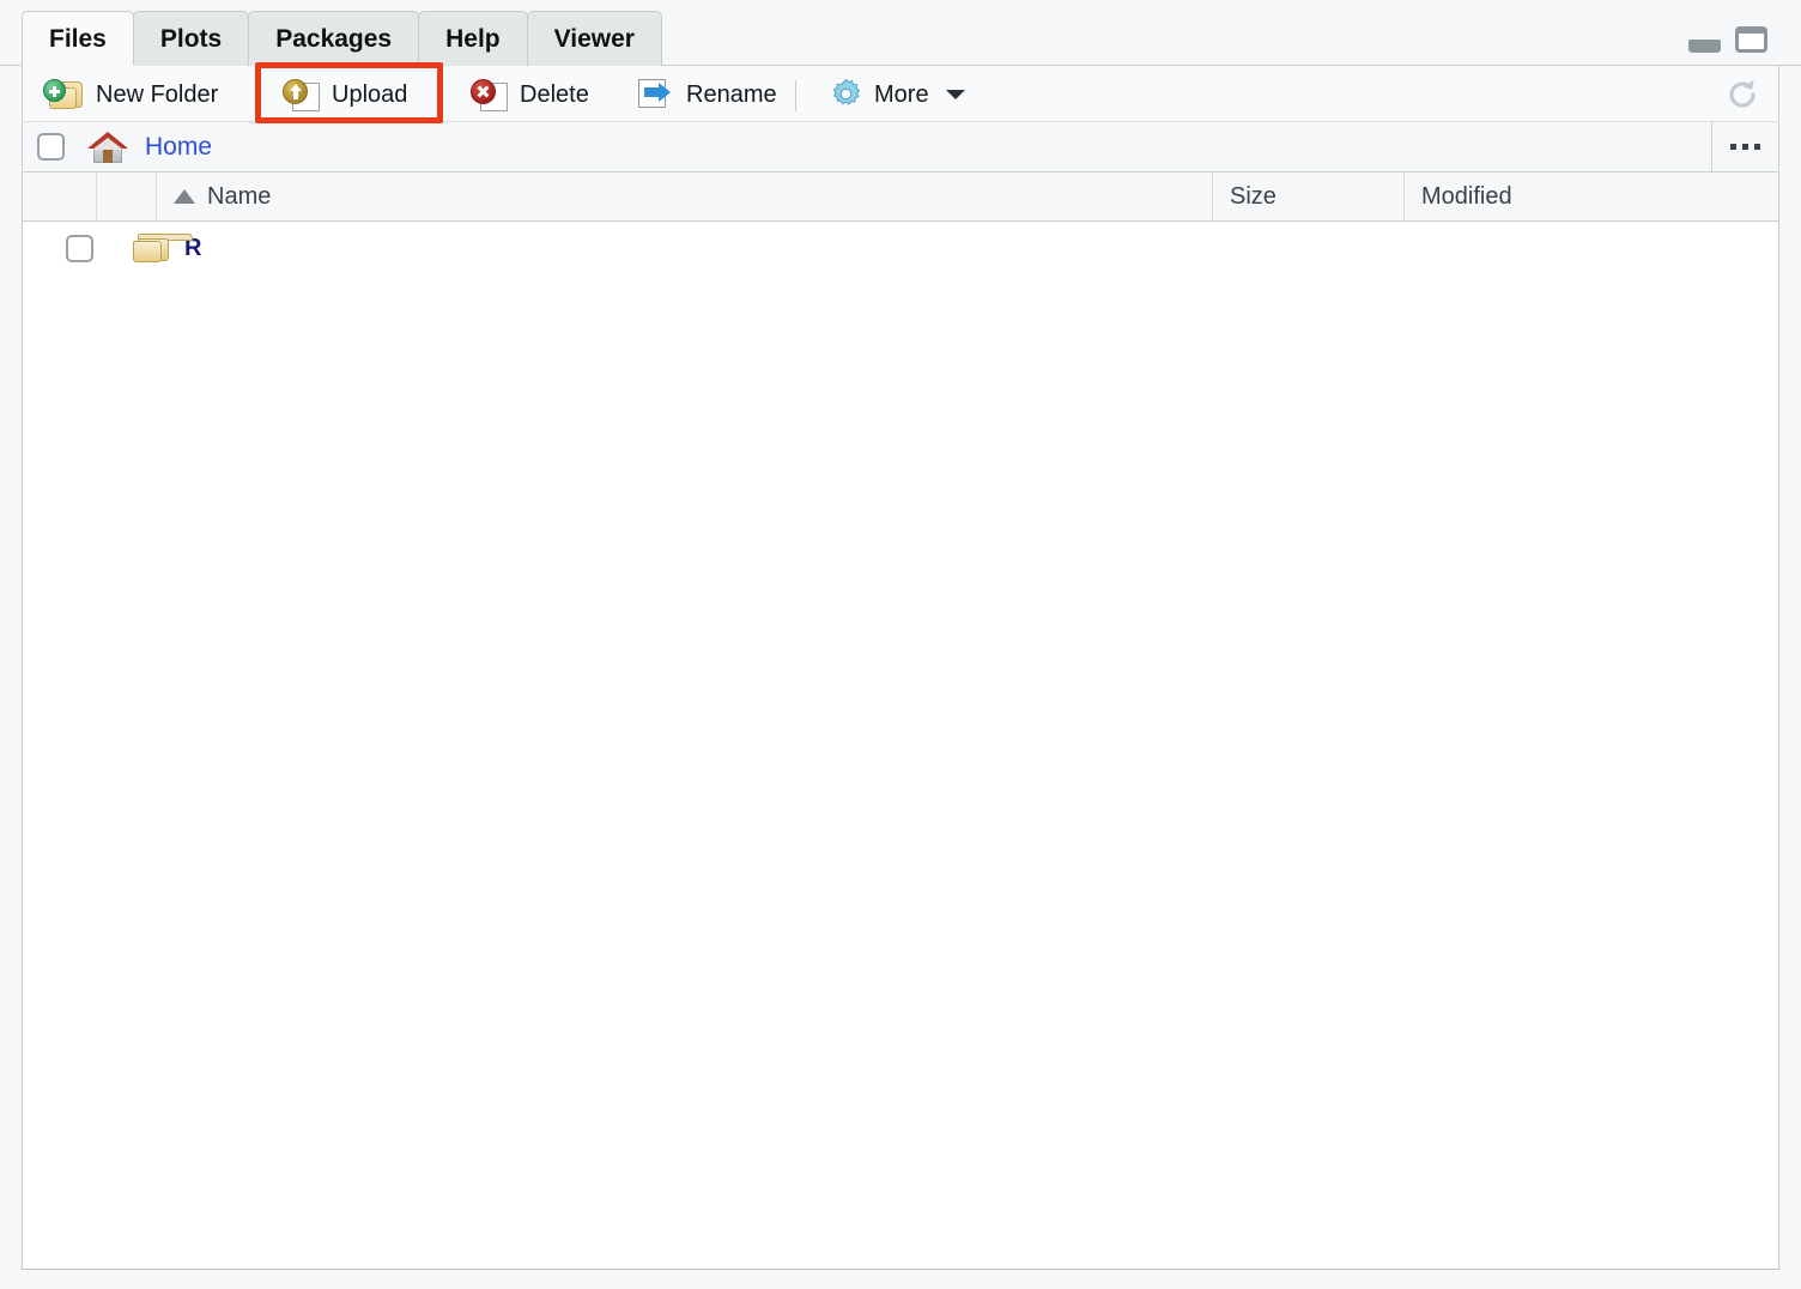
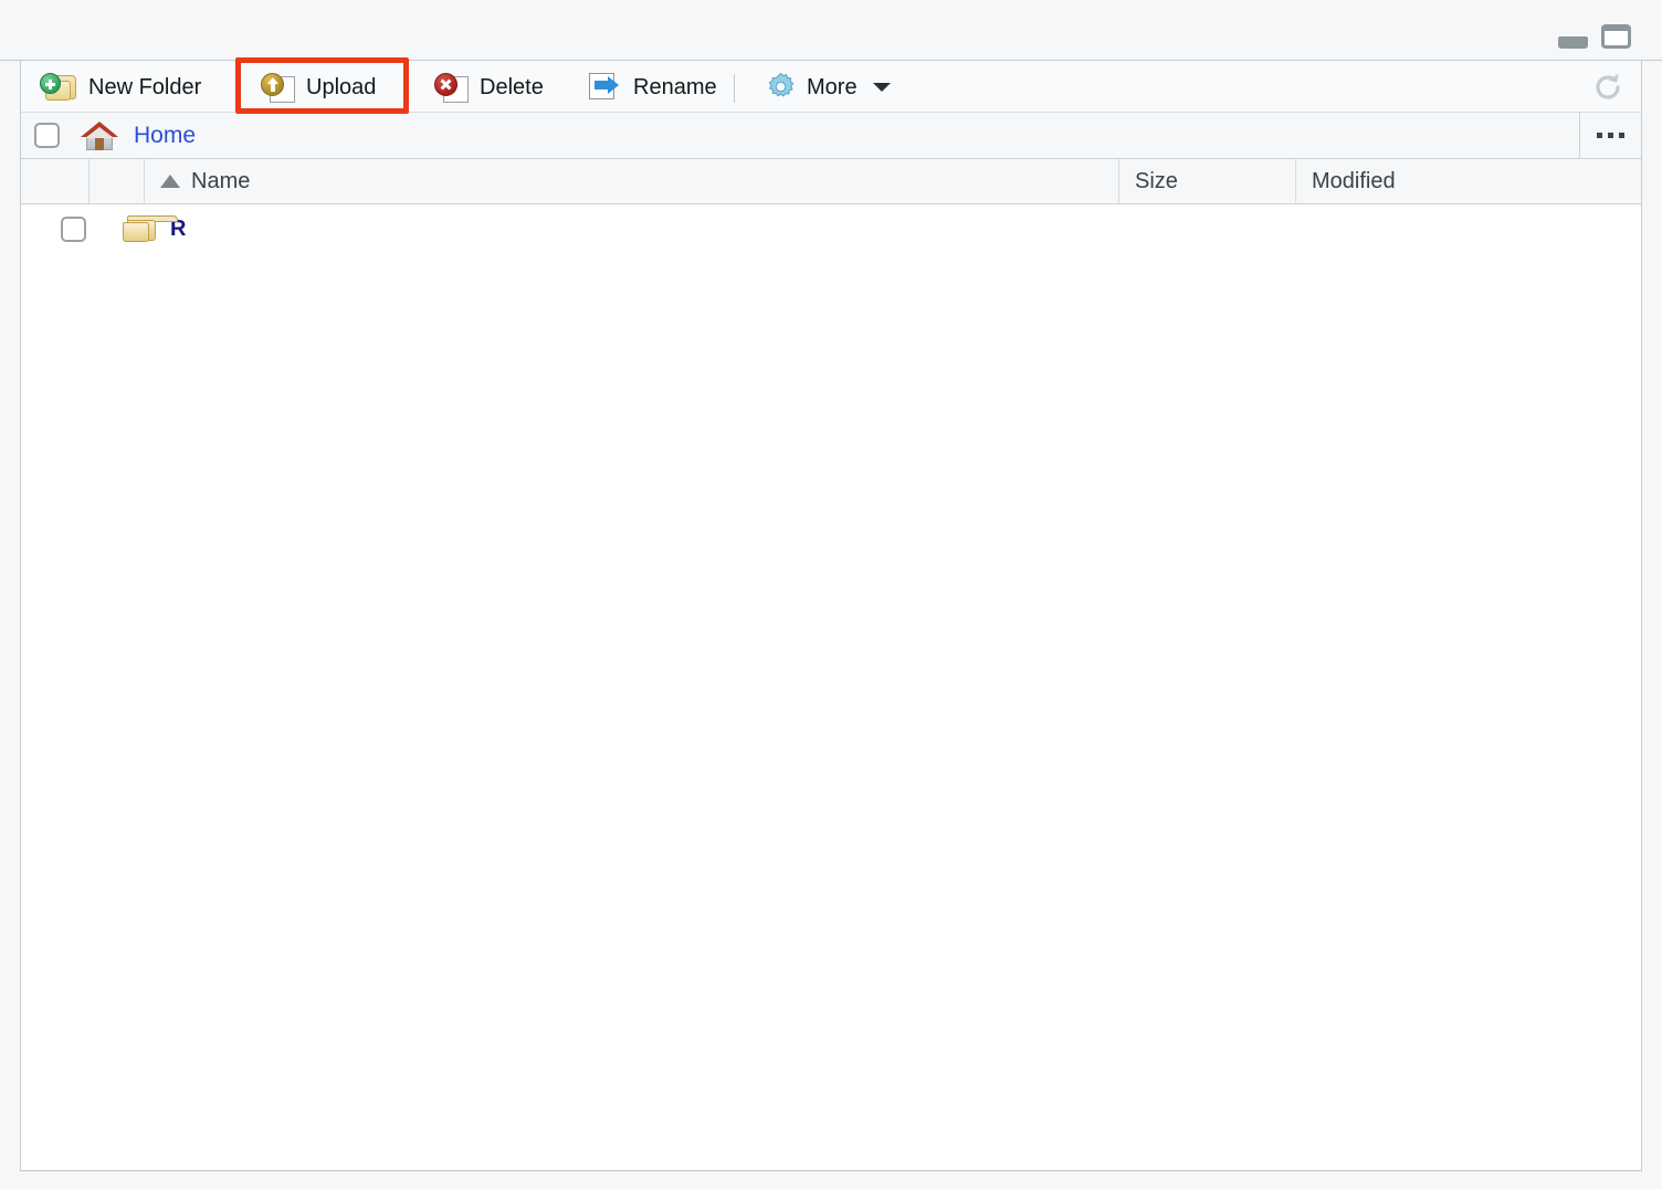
- Files
- Plots
- Packages
- Help
- Viewer
  New Folder
  Upload
  Delete
  Rename
  More
  Home
  Name
  Size
  Modified
  R
